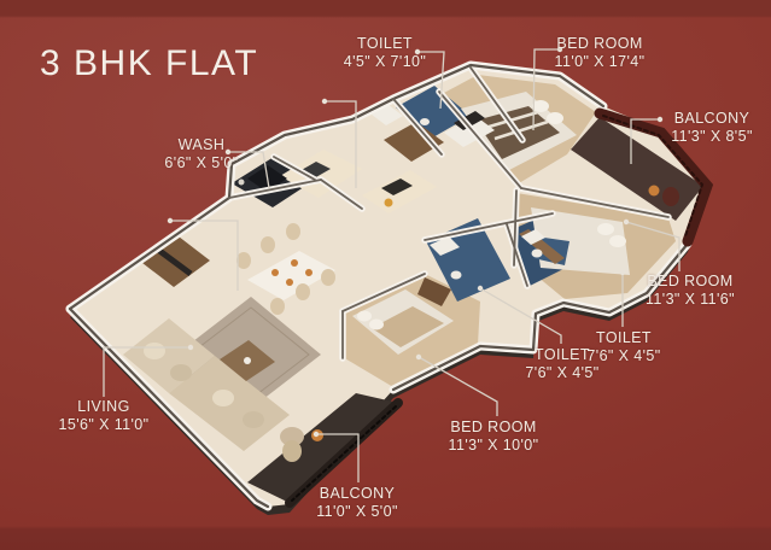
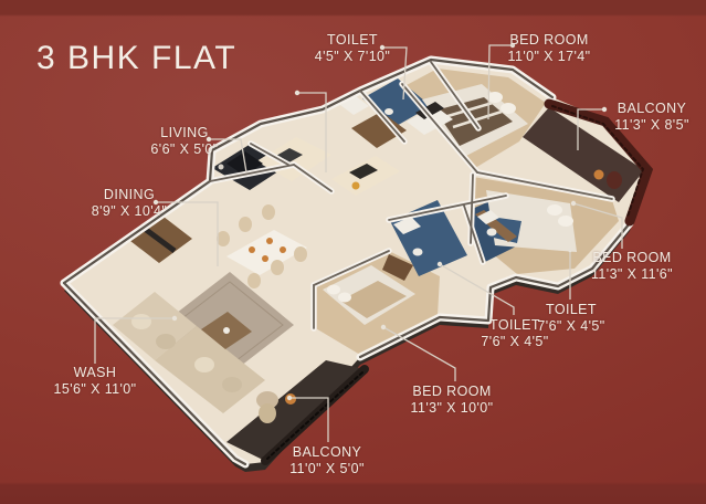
  3 BHK FLAT
  TOILET
  4'5" X 7'10"
  BED ROOM
  11'0" X 17'4"
  BALCONY
  11'3" X 8'5"
- WASH
+ LIVING
  6'6" X 5'0"
+ DINING
+ 8'9" X 10'4"
- LIVING
+ WASH
  15'6" X 11'0"
  BED ROOM
  11'3" X 10'0"
  BALCONY
  11'0" X 5'0"
  TOILET
  7'6" X 4'5"
  TOILET
  7'6" X 4'5"
  BED ROOM
  11'3" X 11'6"
